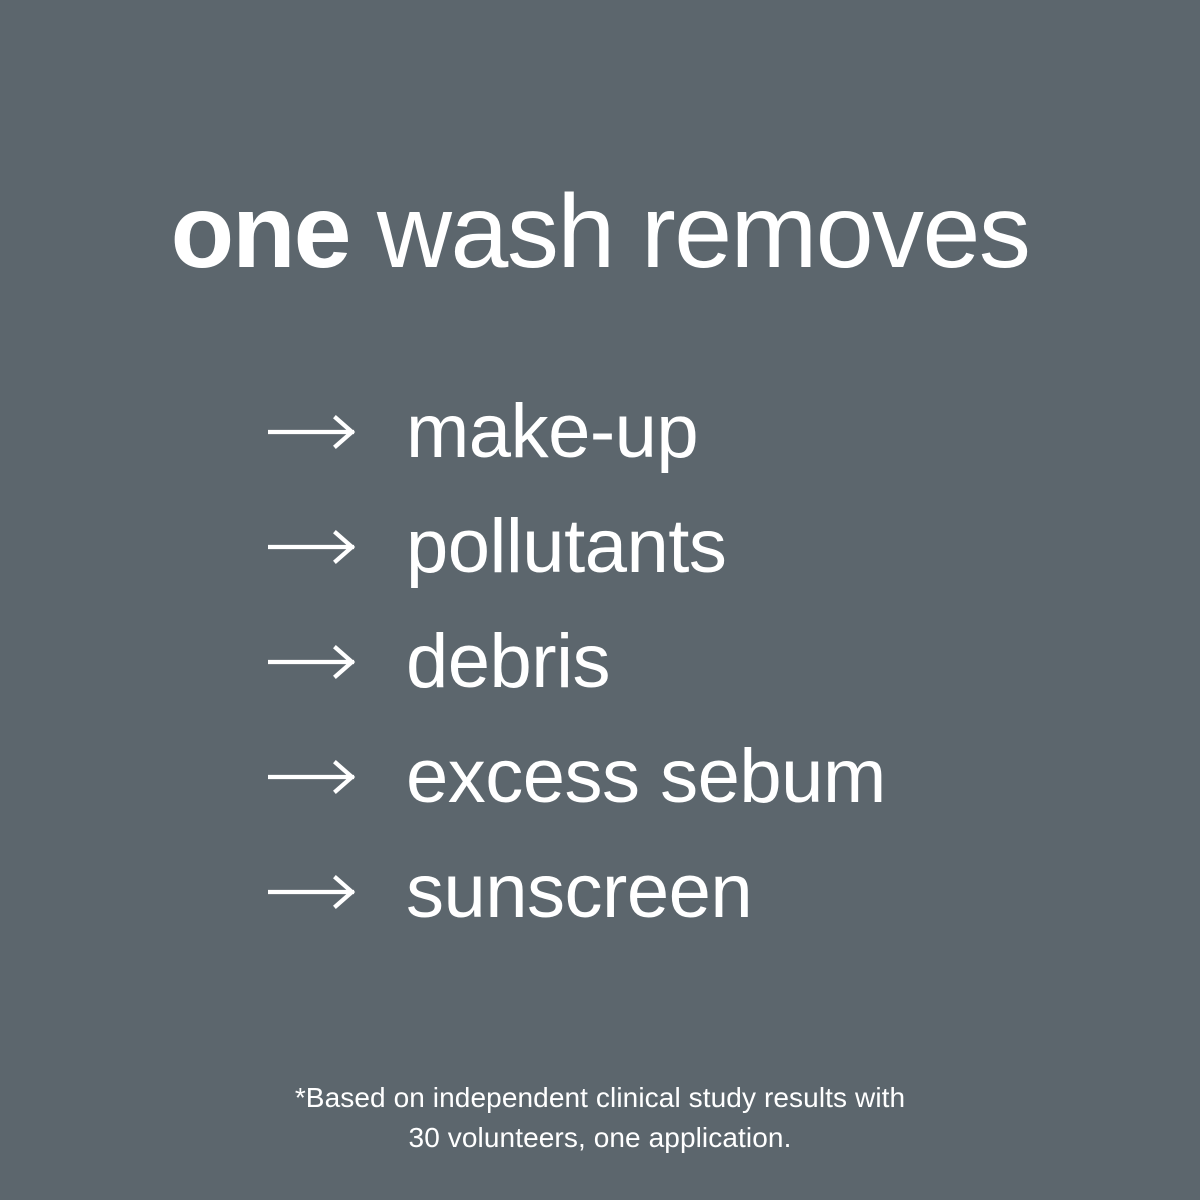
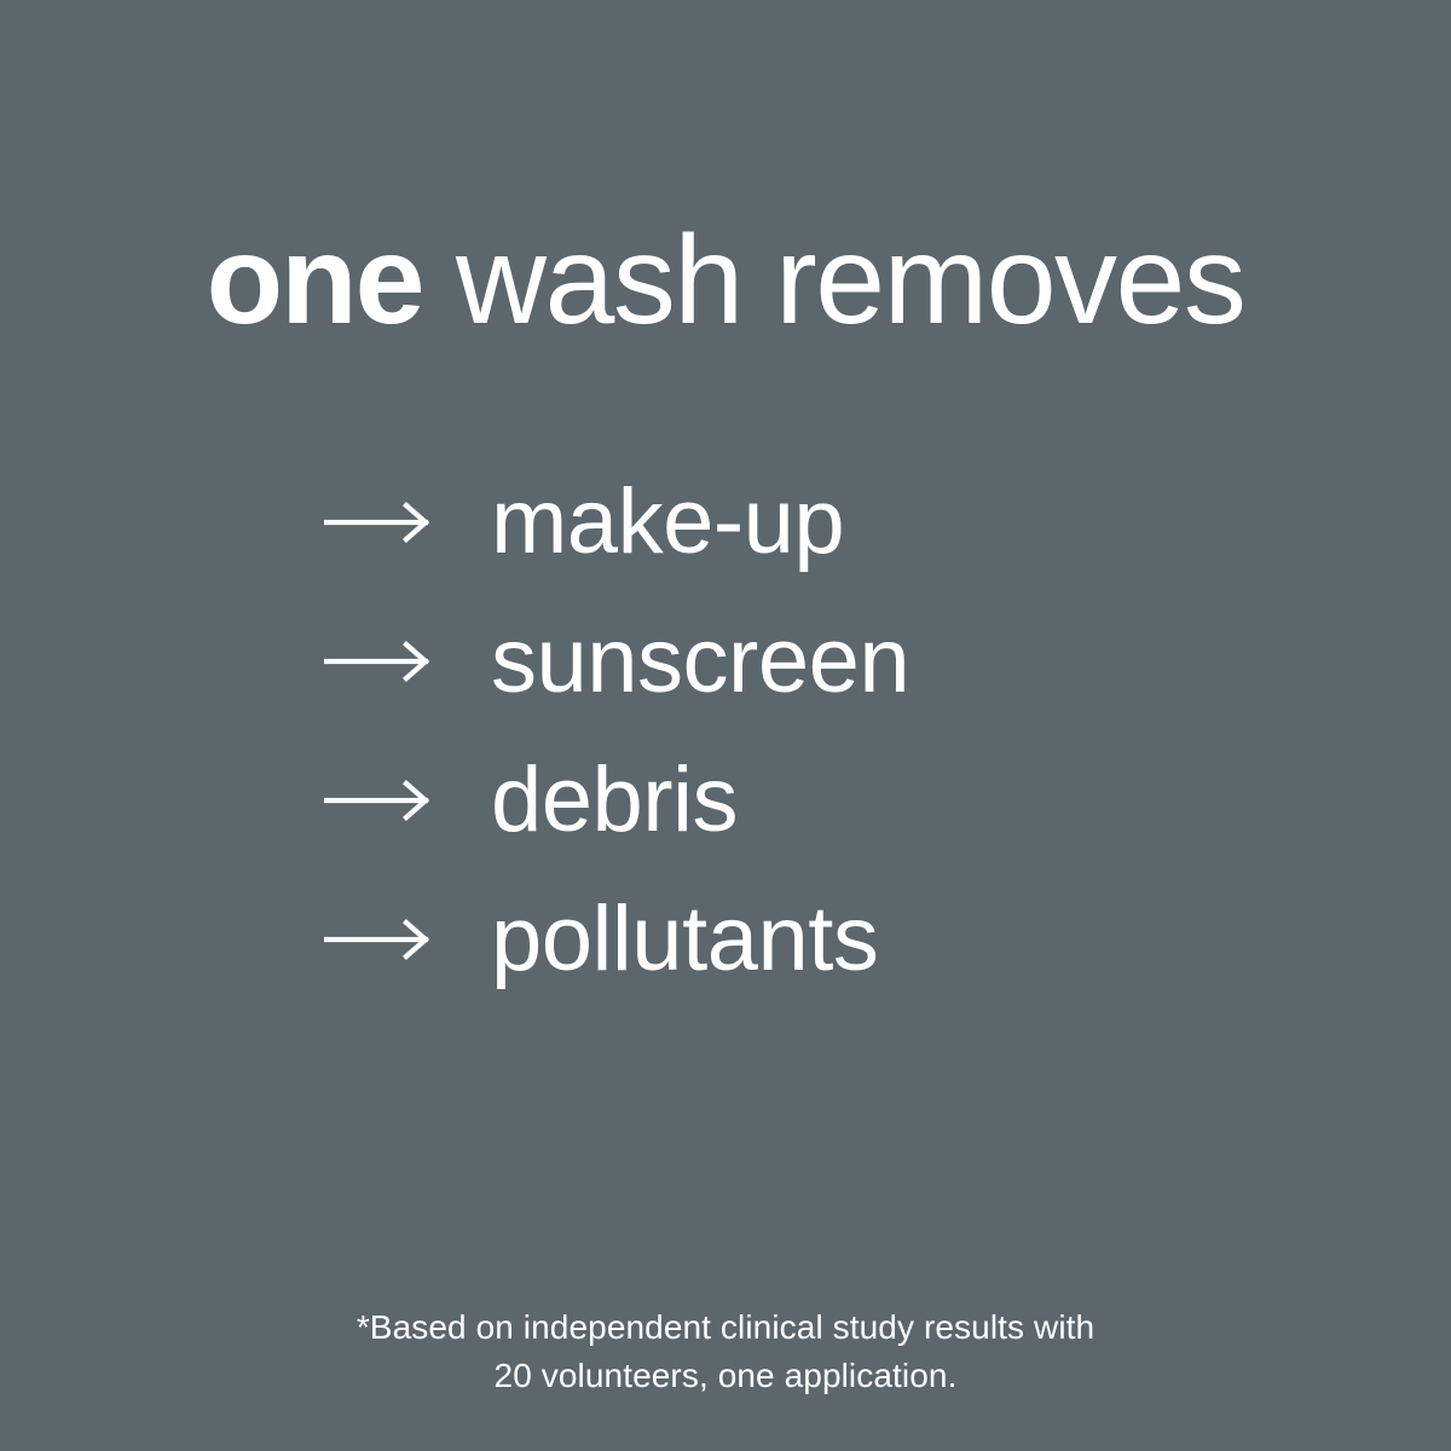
  one wash removes
  make-up
- pollutants
+ sunscreen
  debris
- excess sebum
- sunscreen
+ pollutants
  *Based on independent clinical study results with
- 30 volunteers, one application.
+ 20 volunteers, one application.
